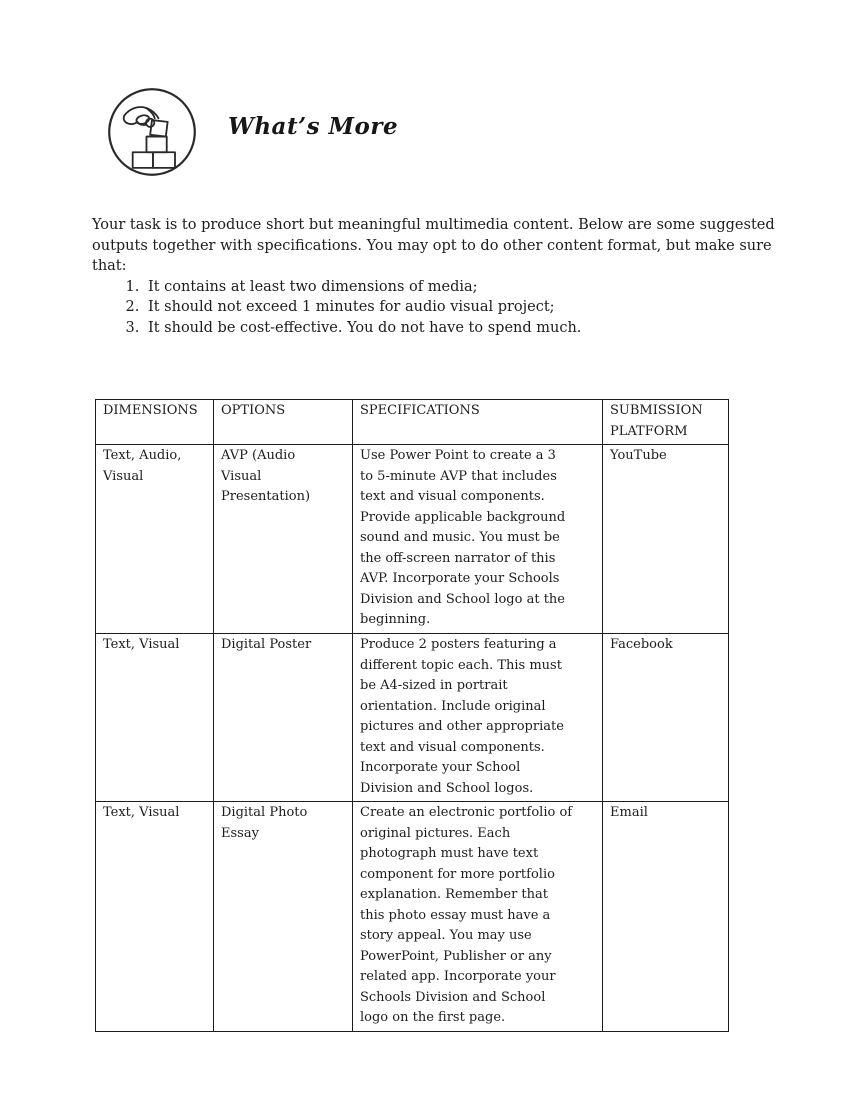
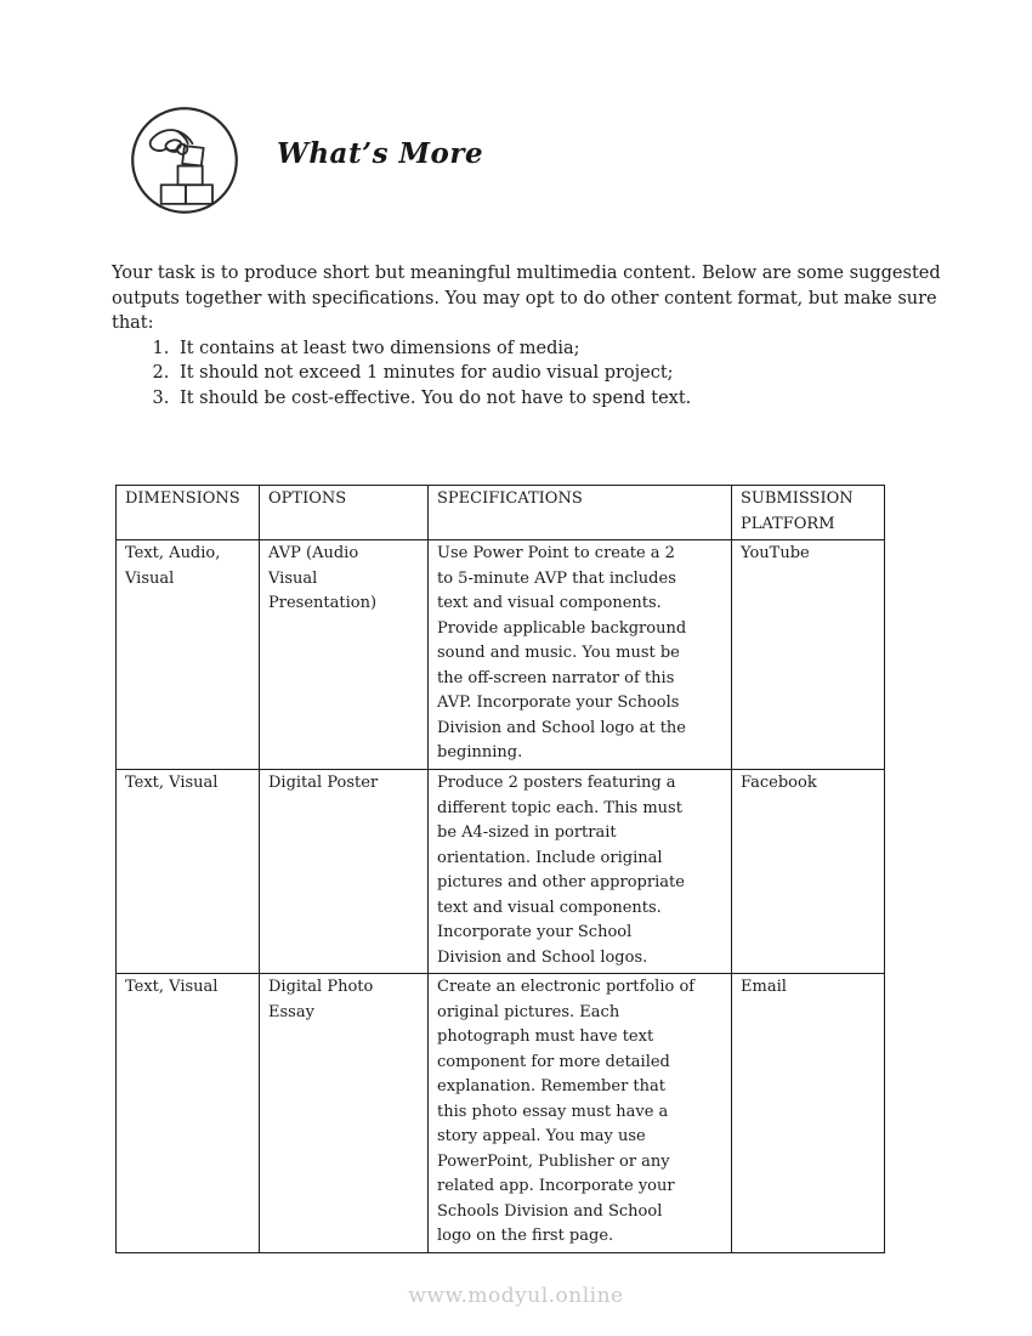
  What’s More
  Your task is to produce short but meaningful multimedia content. Below are some suggested
  outputs together with specifications. You may opt to do other content format, but make sure
  that:
  It contains at least two dimensions of media;
  It should not exceed 1 minutes for audio visual project;
- It should be cost-effective. You do not have to spend much.
+ It should be cost-effective. You do not have to spend text.
  DIMENSIONS	OPTIONS	SPECIFICATIONS	SUBMISSION PLATFORM
- Text, Audio, Visual	AVP (Audio Visual Presentation)	Use Power Point to create a 3 to 5-minute AVP that includes text and visual components. Provide applicable background sound and music. You must be the off-screen narrator of this AVP. Incorporate your Schools Division and School logo at the beginning.	YouTube
+ Text, Audio, Visual	AVP (Audio Visual Presentation)	Use Power Point to create a 2 to 5-minute AVP that includes text and visual components. Provide applicable background sound and music. You must be the off-screen narrator of this AVP. Incorporate your Schools Division and School logo at the beginning.	YouTube
  Text, Visual	Digital Poster	Produce 2 posters featuring a different topic each. This must be A4-sized in portrait orientation. Include original pictures and other appropriate text and visual components. Incorporate your School Division and School logos.	Facebook
- Text, Visual	Digital Photo Essay	Create an electronic portfolio of original pictures. Each photograph must have text component for more portfolio explanation. Remember that this photo essay must have a story appeal. You may use PowerPoint, Publisher or any related app. Incorporate your Schools Division and School logo on the first page.	Email
+ Text, Visual	Digital Photo Essay	Create an electronic portfolio of original pictures. Each photograph must have text component for more detailed explanation. Remember that this photo essay must have a story appeal. You may use PowerPoint, Publisher or any related app. Incorporate your Schools Division and School logo on the first page.	Email
+ www.modyul.online
